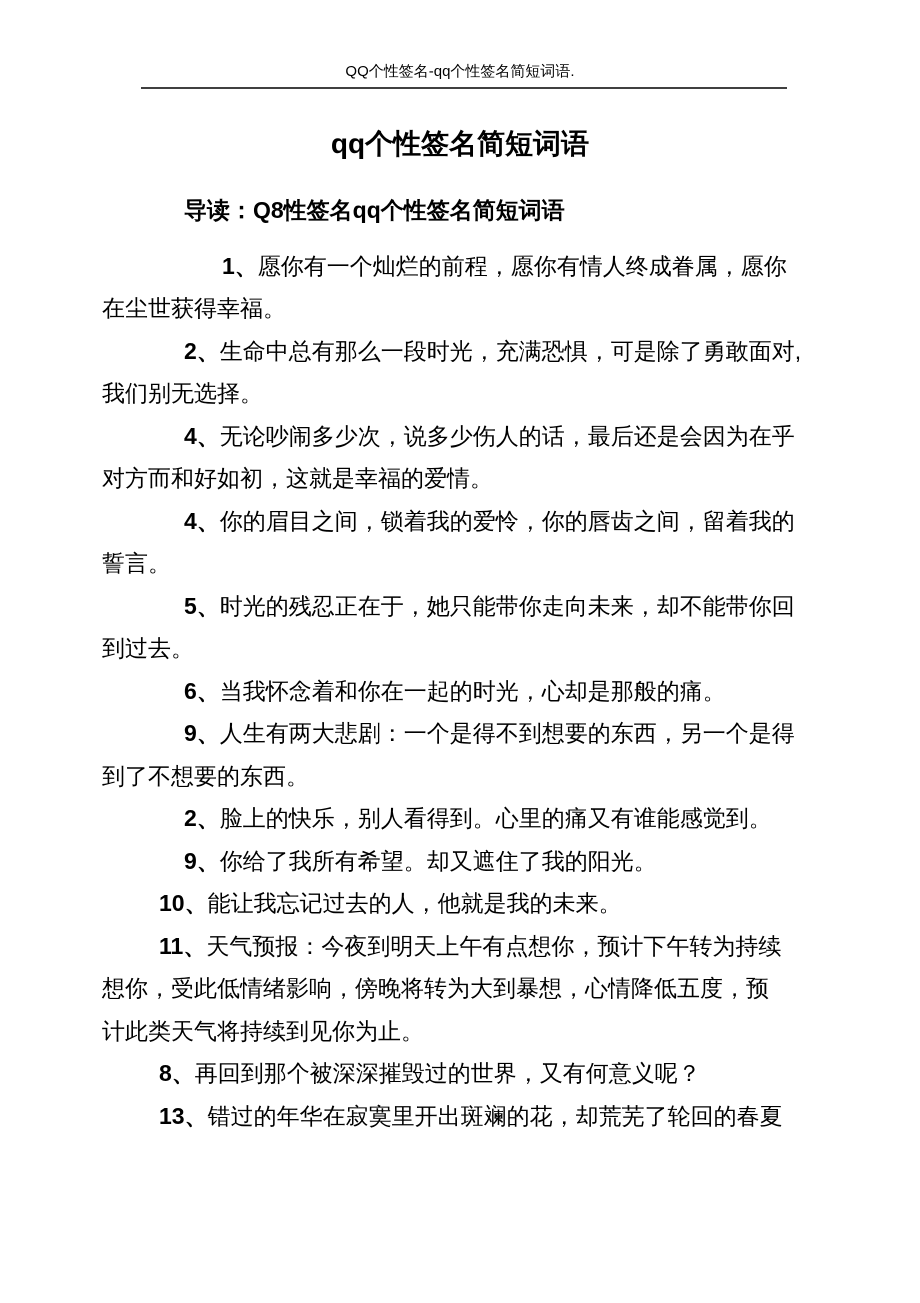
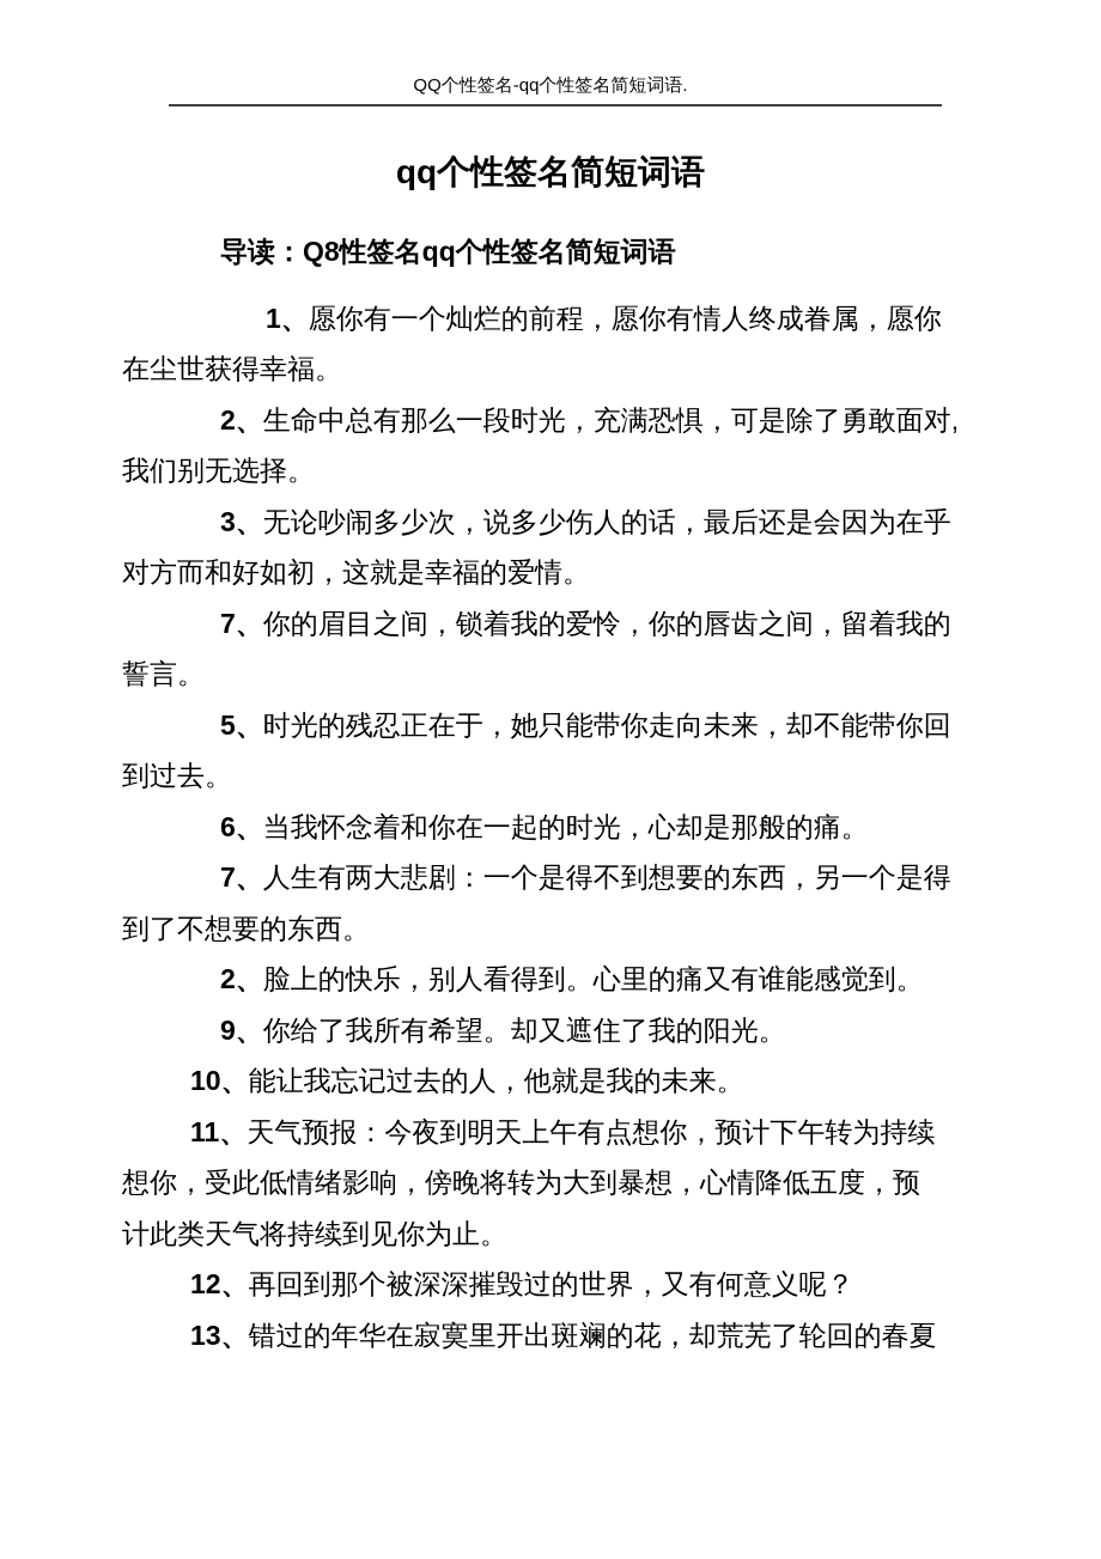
  QQ个性签名-qq个性签名简短词语.
  qq个性签名简短词语
  导读：Q8性签名qq个性签名简短词语
  1、愿你有一个灿烂的前程，愿你有情人终成眷属，愿你
  在尘世获得幸福。
  2、生命中总有那么一段时光，充满恐惧，可是除了勇敢面对,
  我们别无选择。
- 4、无论吵闹多少次，说多少伤人的话，最后还是会因为在乎
+ 3、无论吵闹多少次，说多少伤人的话，最后还是会因为在乎
  对方而和好如初，这就是幸福的爱情。
- 4、你的眉目之间，锁着我的爱怜，你的唇齿之间，留着我的
+ 7、你的眉目之间，锁着我的爱怜，你的唇齿之间，留着我的
  誓言。
  5、时光的残忍正在于，她只能带你走向未来，却不能带你回
  到过去。
  6、当我怀念着和你在一起的时光，心却是那般的痛。
- 9、人生有两大悲剧：一个是得不到想要的东西，另一个是得
+ 7、人生有两大悲剧：一个是得不到想要的东西，另一个是得
  到了不想要的东西。
  2、脸上的快乐，别人看得到。心里的痛又有谁能感觉到。
  9、你给了我所有希望。却又遮住了我的阳光。
  10、能让我忘记过去的人，他就是我的未来。
  11、天气预报：今夜到明天上午有点想你，预计下午转为持续
  想你，受此低情绪影响，傍晚将转为大到暴想，心情降低五度，预
  计此类天气将持续到见你为止。
- 8、再回到那个被深深摧毁过的世界，又有何意义呢？
+ 12、再回到那个被深深摧毁过的世界，又有何意义呢？
  13、错过的年华在寂寞里开出斑斓的花，却荒芜了轮回的春夏
